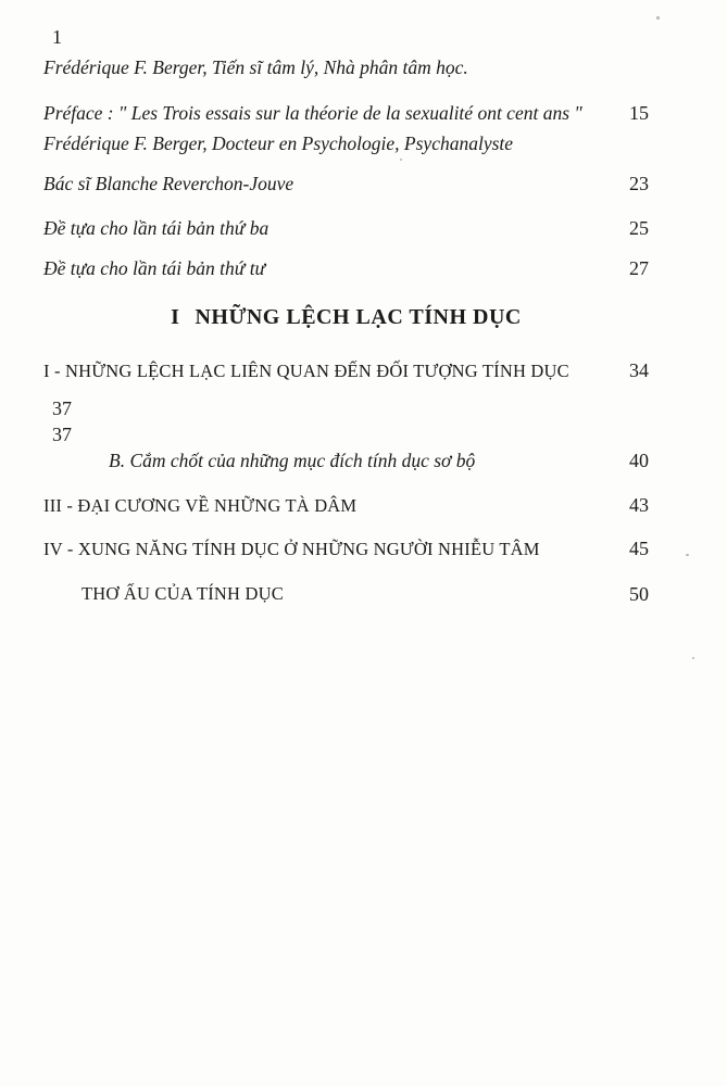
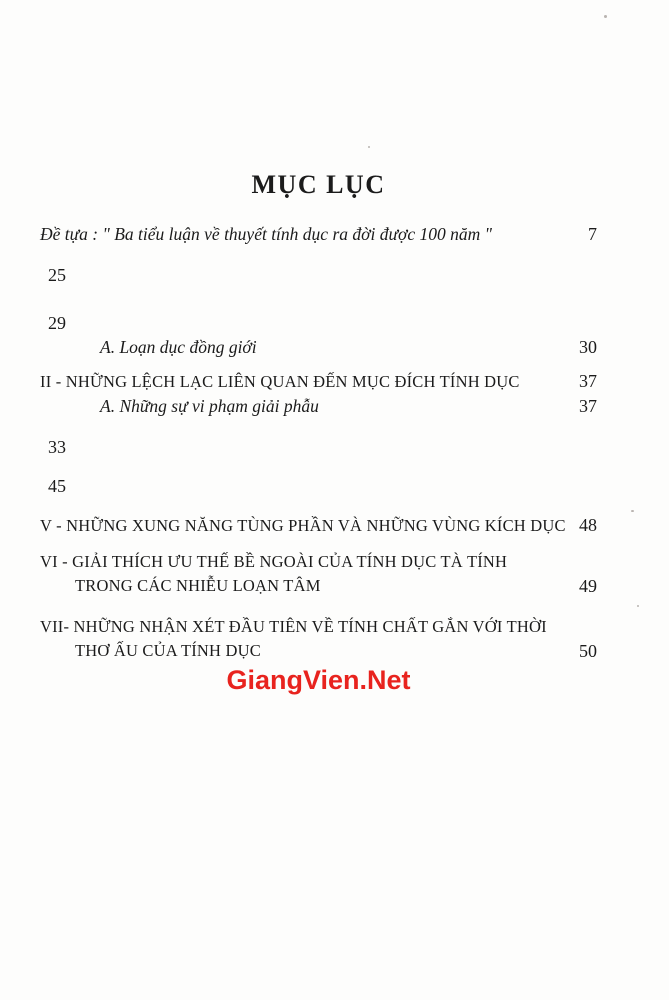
+ MỤC LỤC
+ Đề tựa : " Ba tiểu luận về thuyết tính dục ra đời được 100 năm "
- 1
+ 7
- Frédérique F. Berger, Tiến sĩ tâm lý, Nhà phân tâm học.
- Préface : " Les Trois essais sur la théorie de la sexualité ont cent ans "
- 15
- Frédérique F. Berger, Docteur en Psychologie, Psychanalyste
- Bác sĩ Blanche Reverchon-Jouve
- 23
- Đề tựa cho lần tái bản thứ ba
  25
- Đề tựa cho lần tái bản thứ tư
- 27
- I NHỮNG LỆCH LẠC TÍNH DỤC
- I - NHỮNG LỆCH LẠC LIÊN QUAN ĐẾN ĐỐI TƯỢNG TÍNH DỤC
- 34
+ 29
+ A. Loạn dục đồng giới
+ 30
+ II - NHỮNG LỆCH LẠC LIÊN QUAN ĐẾN MỤC ĐÍCH TÍNH DỤC
  37
+ A. Những sự vi phạm giải phẫu
  37
- B. Cắm chốt của những mục đích tính dục sơ bộ
- 40
- III - ĐẠI CƯƠNG VỀ NHỮNG TÀ DÂM
- 43
+ 33
- IV - XUNG NĂNG TÍNH DỤC Ở NHỮNG NGƯỜI NHIỄU TÂM
  45
+ V - NHỮNG XUNG NĂNG TÙNG PHẦN VÀ NHỮNG VÙNG KÍCH DỤC
+ 48
+ VI - GIẢI THÍCH ƯU THẾ BỀ NGOÀI CỦA TÍNH DỤC TÀ TÍNH
+ TRONG CÁC NHIỄU LOẠN TÂM
+ 49
+ VII- NHỮNG NHẬN XÉT ĐẦU TIÊN VỀ TÍNH CHẤT GẮN VỚI THỜI
  THƠ ẤU CỦA TÍNH DỤC
  50
+ GiangVien.Net
